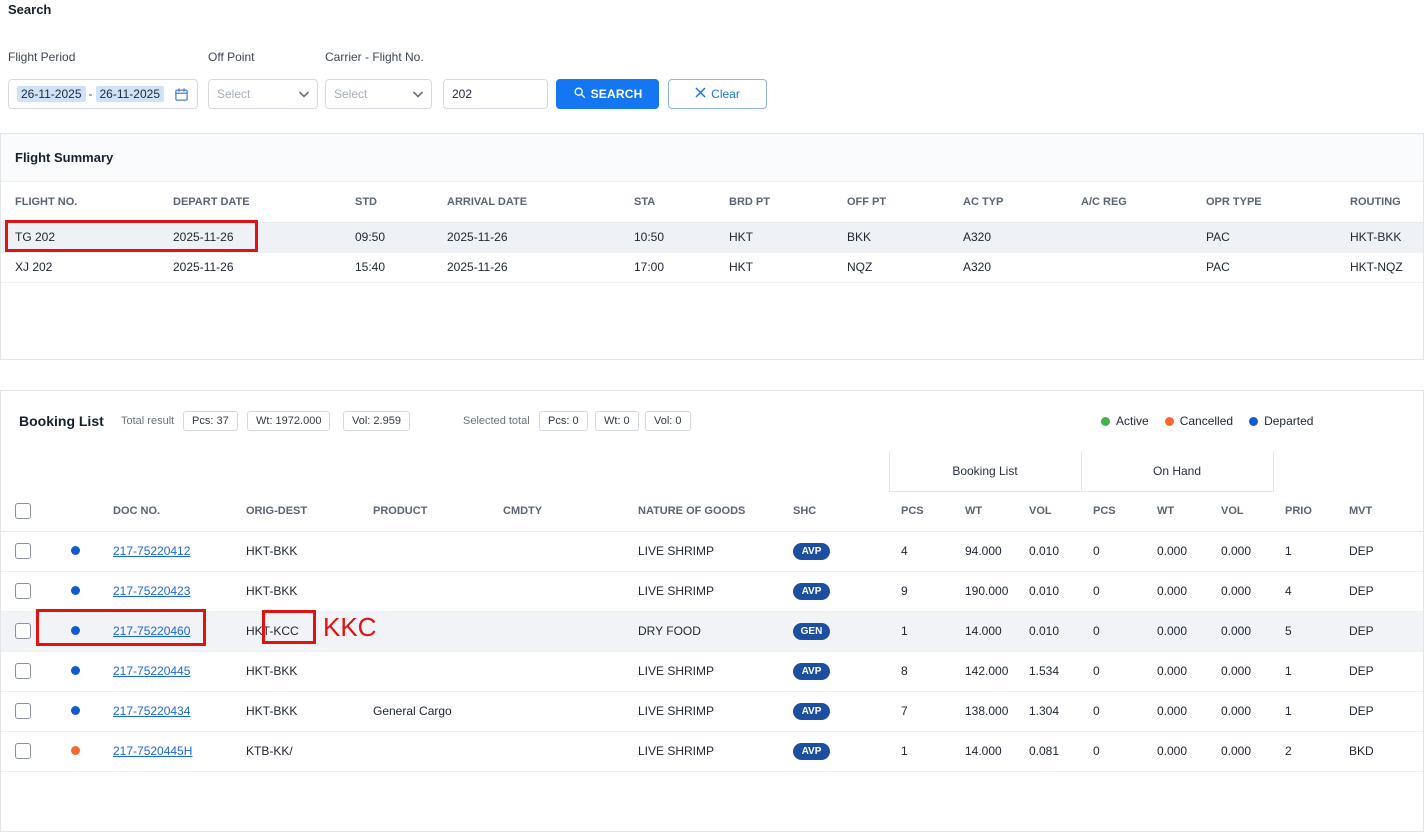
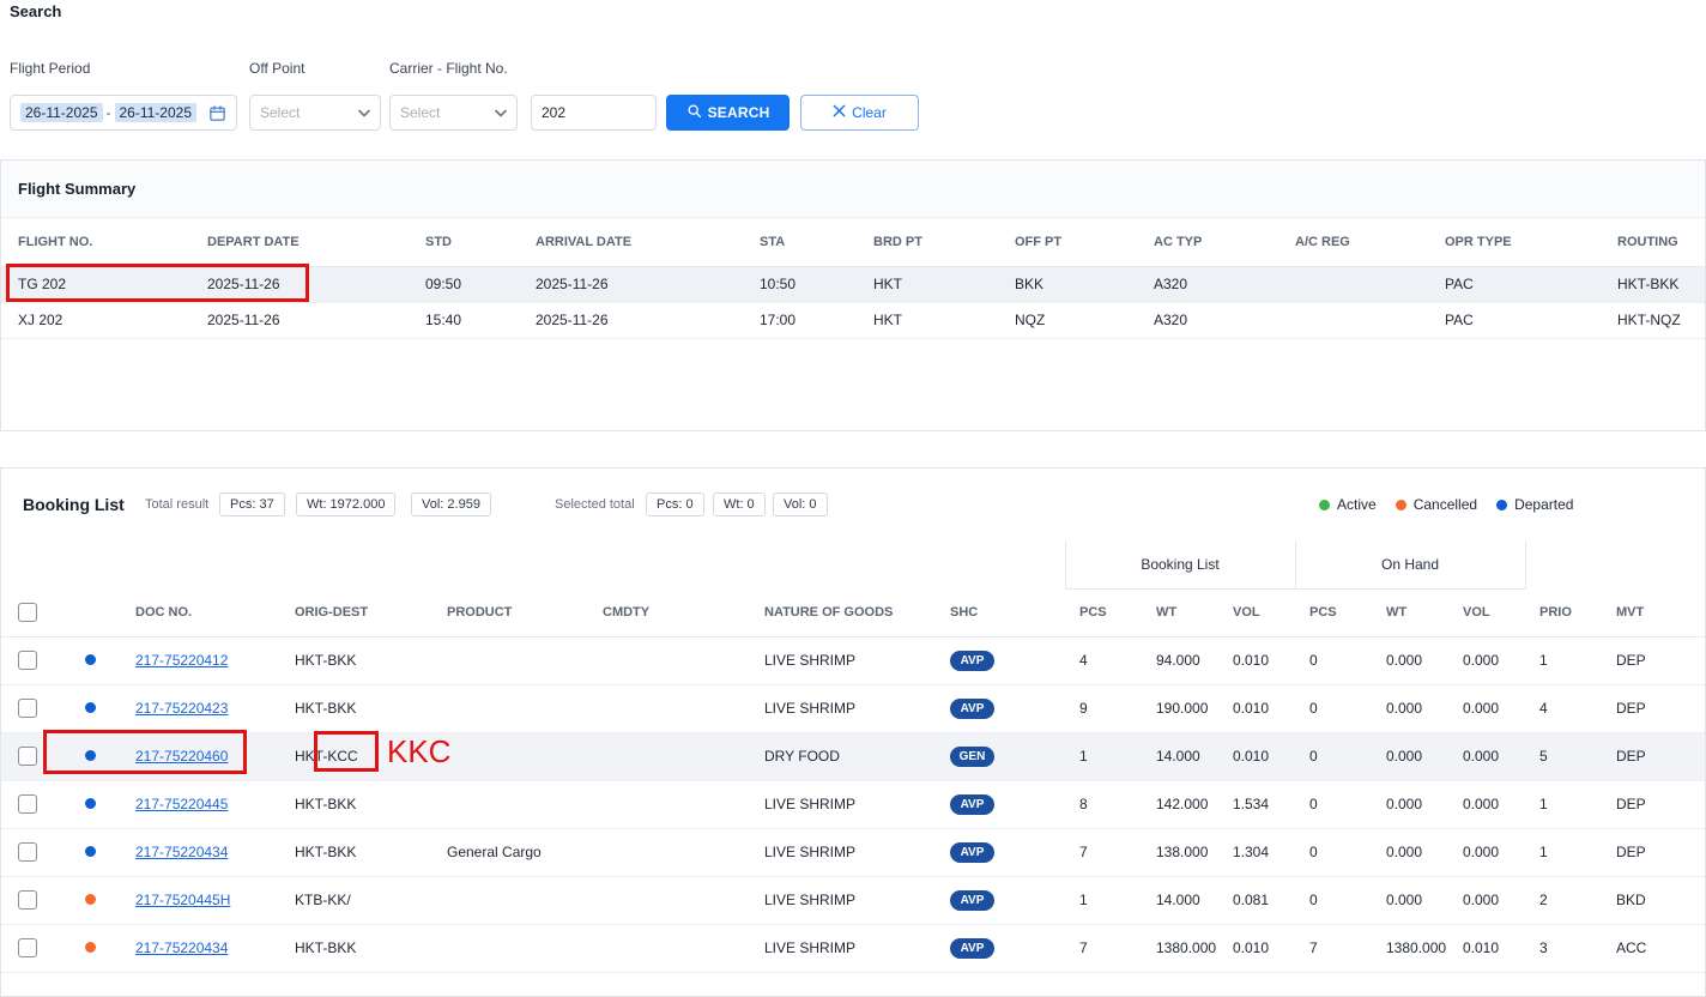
  Search
  Flight Period
  Off Point
  Carrier - Flight No.
  26-11-2025
  -
  26-11-2025
  Select
  Select
  202
  SEARCH
  Clear
  Flight Summary
  FLIGHT NO.	DEPART DATE	STD	ARRIVAL DATE	STA	BRD PT	OFF PT	AC TYP	A/C REG	OPR TYPE	ROUTING
  TG 202	2025-11-26	09:50	2025-11-26	10:50	HKT	BKK	A320		PAC	HKT-BKK
  XJ 202	2025-11-26	15:40	2025-11-26	17:00	HKT	NQZ	A320		PAC	HKT-NQZ
  Booking List
  Total result
  Pcs: 37
  Wt: 1972.000
  Vol: 2.959
  Selected total
  Pcs: 0
  Wt: 0
  Vol: 0
  Active
  Cancelled
  Departed
  	Booking List	On Hand
  		DOC NO.	ORIG-DEST	PRODUCT	CMDTY	NATURE OF GOODS	SHC	PCS	WT	VOL	PCS	WT	VOL	PRIO	MVT
  		217-75220412	HKT-BKK			LIVE SHRIMP	AVP	4	94.000	0.010	0	0.000	0.000	1	DEP
  		217-75220423	HKT-BKK			LIVE SHRIMP	AVP	9	190.000	0.010	0	0.000	0.000	4	DEP
  		217-75220460	HKT-KCC			DRY FOOD	GEN	1	14.000	0.010	0	0.000	0.000	5	DEP
  		217-75220445	HKT-BKK			LIVE SHRIMP	AVP	8	142.000	1.534	0	0.000	0.000	1	DEP
  		217-75220434	HKT-BKK	General Cargo		LIVE SHRIMP	AVP	7	138.000	1.304	0	0.000	0.000	1	DEP
  		217-7520445H	KTB-KK/			LIVE SHRIMP	AVP	1	14.000	0.081	0	0.000	0.000	2	BKD
+ 		217-75220434	HKT-BKK			LIVE SHRIMP	AVP	7	1380.000	0.010	7	1380.000	0.010	3	ACC
  KKC
